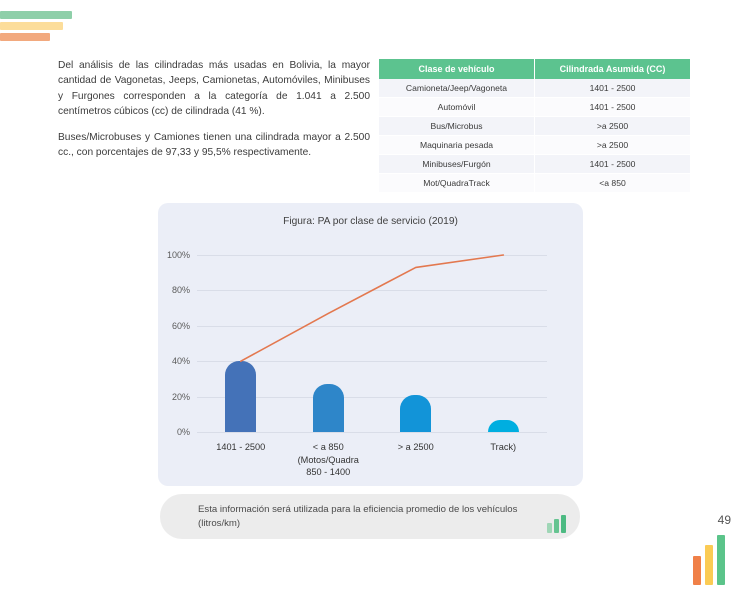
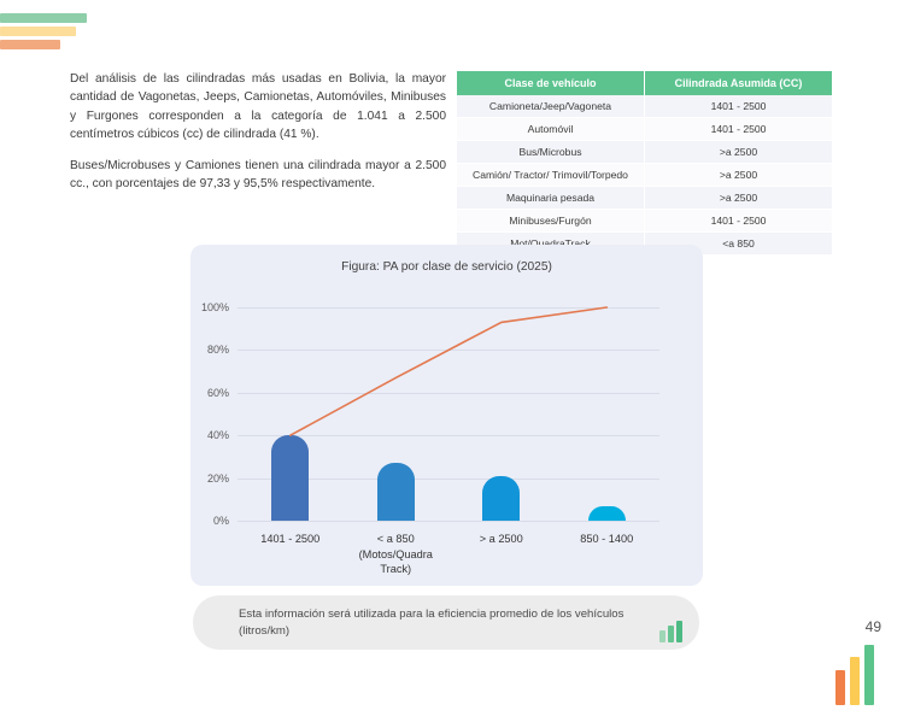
  Del análisis de las cilindradas más usadas en Bolivia, la mayor cantidad de Vagonetas, Jeeps, Camionetas, Automóviles, Minibuses y Furgones corresponden a la categoría de 1.041 a 2.500 centímetros cúbicos (cc) de cilindrada (41 %).
  Buses/Microbuses y Camiones tienen una cilindrada mayor a 2.500 cc., con porcentajes de 97,33 y 95,5% respectivamente.
  Clase de vehículo	Cilindrada Asumida (CC)
  Camioneta/Jeep/Vagoneta	1401 - 2500
  Automóvil	1401 - 2500
  Bus/Microbus	>a 2500
+ Camión/ Tractor/ Trimovil/Torpedo	>a 2500
  Maquinaria pesada	>a 2500
  Minibuses/Furgón	1401 - 2500
  Mot/QuadraTrack	<a 850
- Figura: PA por clase de servicio (2019)
+ Figura: PA por clase de servicio (2025)
  0%
  20%
  40%
  60%
  80%
  100%
  1401 - 2500
  < a 850
  (Motos/Quadra
- 850 - 1400
+ Track)
  > a 2500
- Track)
+ 850 - 1400
  Esta información será utilizada para la eficiencia promedio de los vehículos (litros/km)
  49
